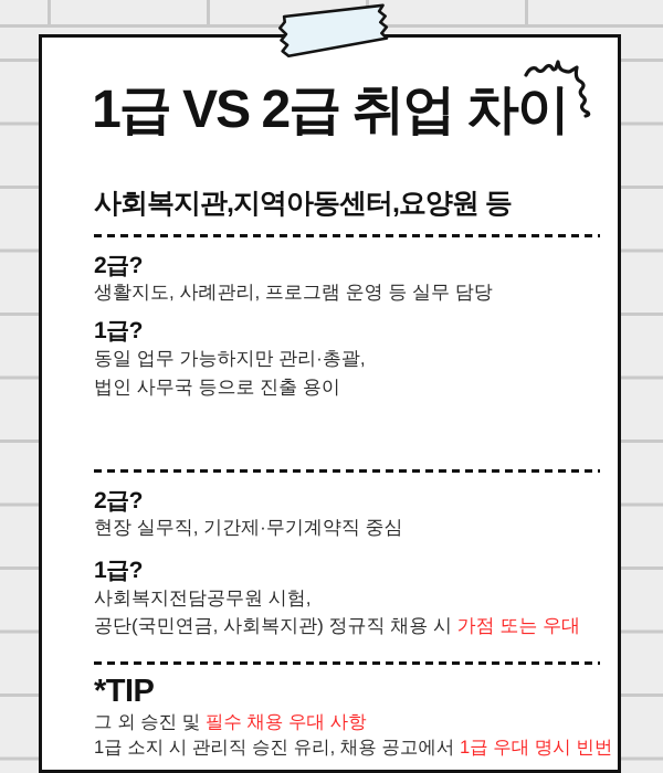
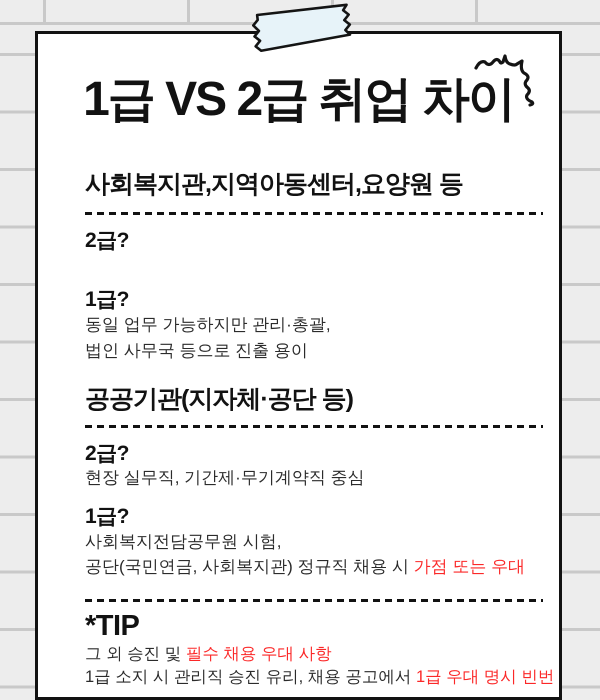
  1급 VS 2급 취업 차이
  사회복지관,지역아동센터,요양원 등
  2급?
- 생활지도, 사례관리, 프로그램 운영 등 실무 담당
  1급?
  동일 업무 가능하지만 관리·총괄,
  법인 사무국 등으로 진출 용이
+ 공공기관(지자체·공단 등)
  2급?
  현장 실무직, 기간제·무기계약직 중심
  1급?
  사회복지전담공무원 시험,
  공단(국민연금, 사회복지관) 정규직 채용 시 가점 또는 우대
  *TIP
  그 외 승진 및 필수 채용 우대 사항
  1급 소지 시 관리직 승진 유리, 채용 공고에서 1급 우대 명시 빈번
